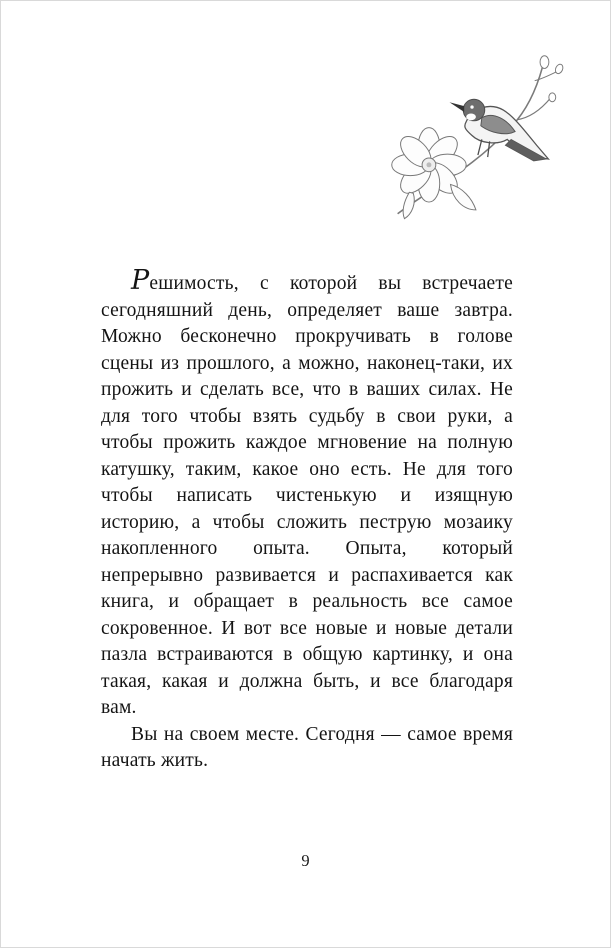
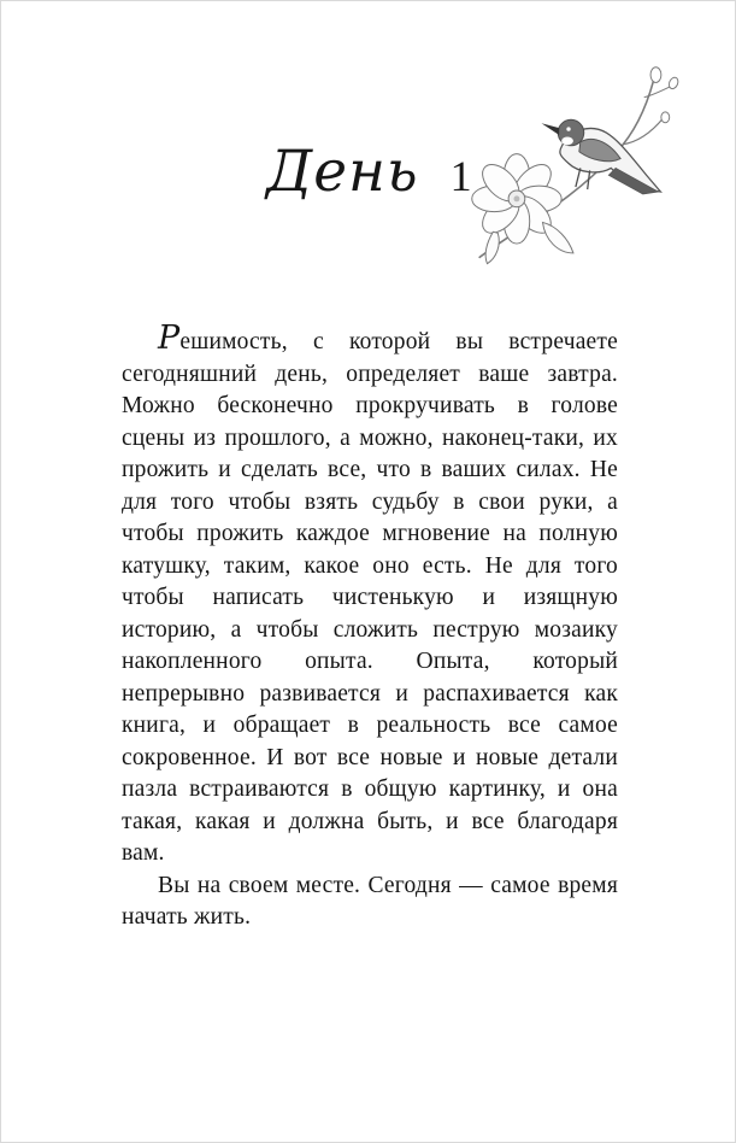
+ День
+ 1
  Решимость, с которой вы встречаете сегодняшний день, определяет ваше завтра. Можно бесконечно прокручивать в голове сцены из прошлого, а можно, наконец-таки, их прожить и сделать все, что в ваших силах. Не для того чтобы взять судьбу в свои руки, а чтобы прожить каждое мгновение на полную катушку, таким, какое оно есть. Не для того чтобы написать чистенькую и изящную историю, а чтобы сложить пеструю мозаику накопленного опыта. Опыта, который непрерывно развивается и распахивается как книга, и обращает в реальность все самое сокровенное. И вот все новые и новые детали пазла встраиваются в общую картинку, и она такая, какая и должна быть, и все благодаря вам.
  Вы на своем месте. Сегодня — самое время начать жить.
- 9
